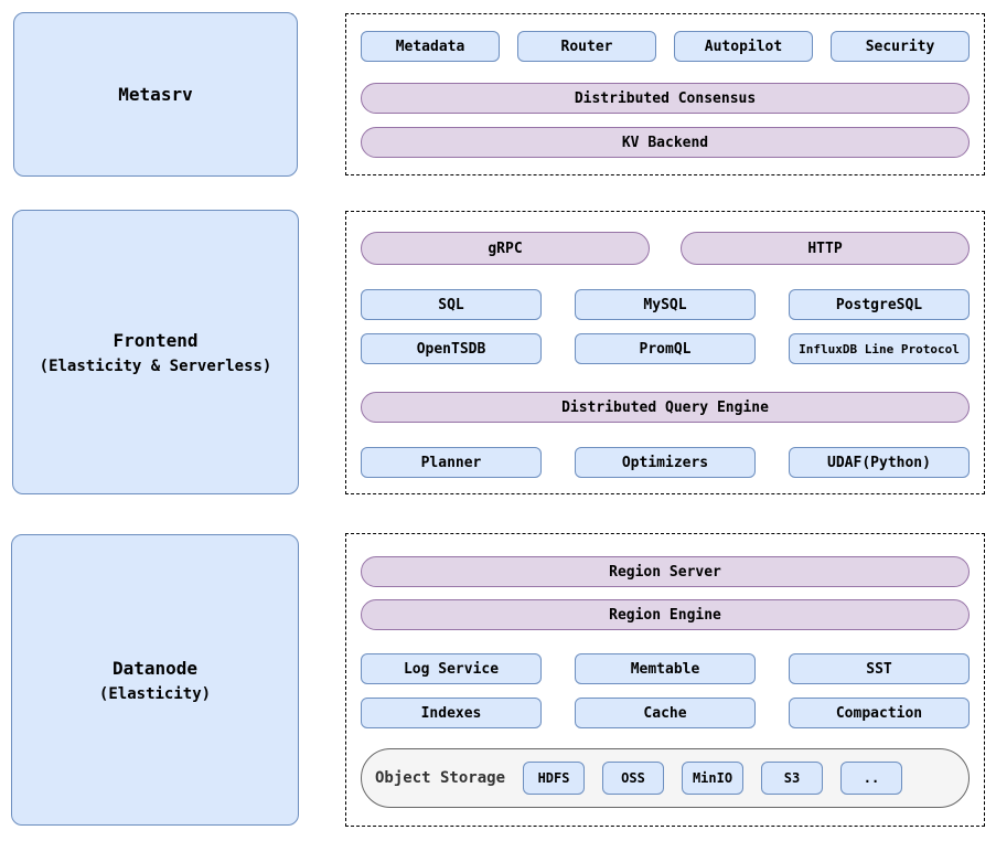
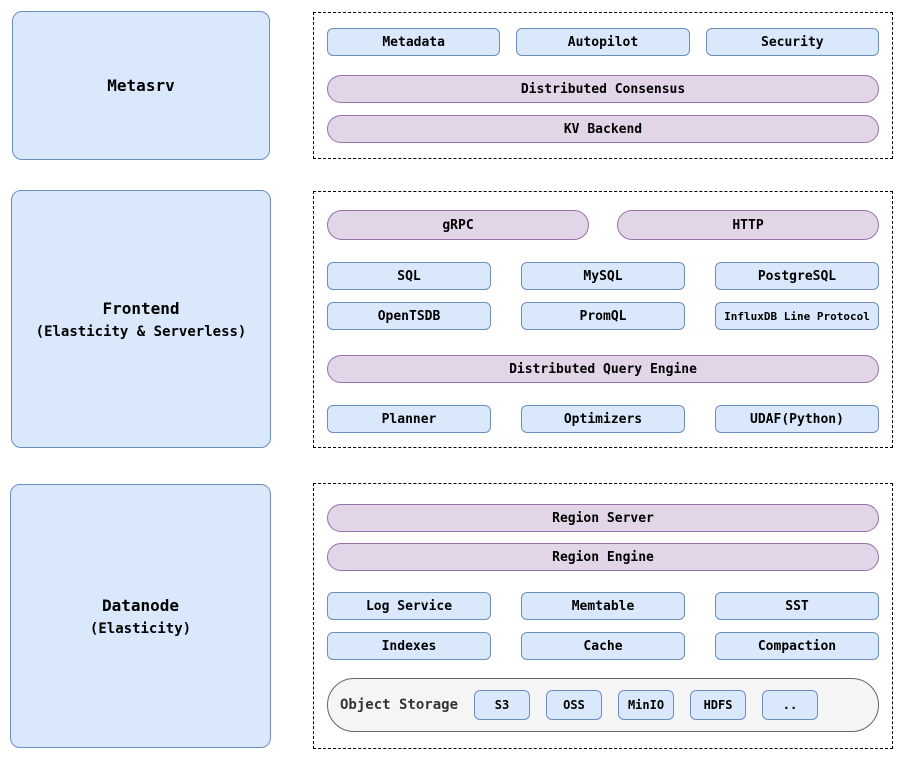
  Metasrv
  Metadata
- Router
  Autopilot
  Security
  Distributed Consensus
  KV Backend
  Frontend
  (Elasticity & Serverless)
  gRPC
  HTTP
  SQL
  MySQL
  PostgreSQL
  OpenTSDB
  PromQL
  InfluxDB Line Protocol
  Distributed Query Engine
  Planner
  Optimizers
  UDAF(Python)
  Datanode
  (Elasticity)
  Region Server
  Region Engine
  Log Service
  Memtable
  SST
  Indexes
  Cache
  Compaction
  Object Storage
- HDFS
+ S3
  OSS
  MinIO
- S3
+ HDFS
  ..
